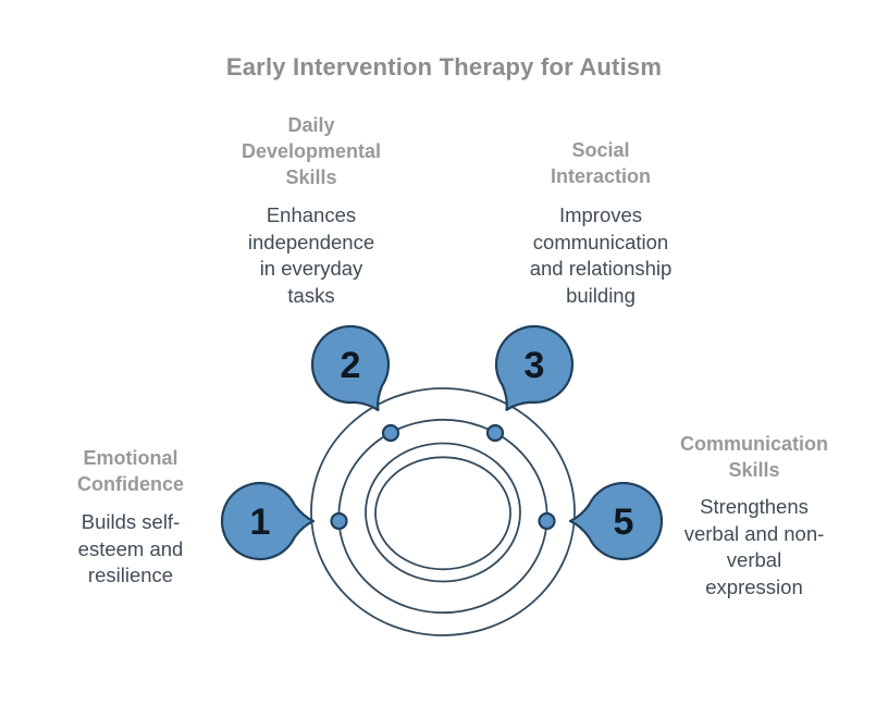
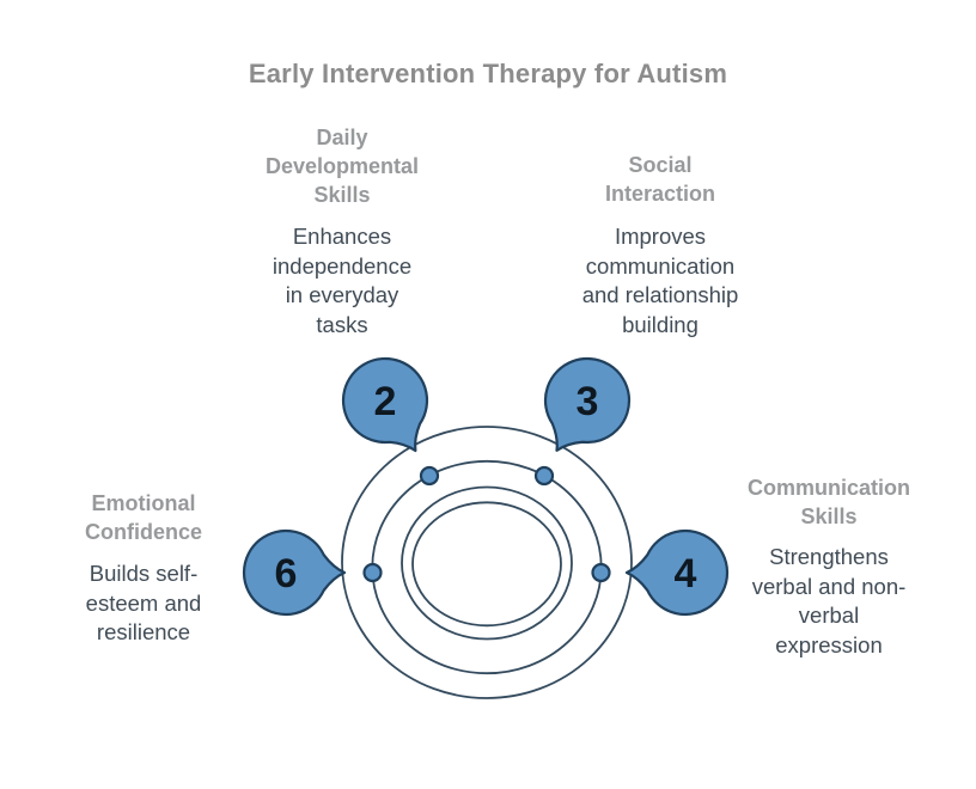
  Early Intervention Therapy for Autism
- 1
+ 6
  2
  3
- 5
+ 4
  Daily
  Developmental
  Skills
  Enhances
  independence
  in everyday
  tasks
  Social
  Interaction
  Improves
  communication
  and relationship
  building
  Emotional
  Confidence
  Builds self-
  esteem and
  resilience
  Communication
  Skills
  Strengthens
  verbal and non-
  verbal
  expression
